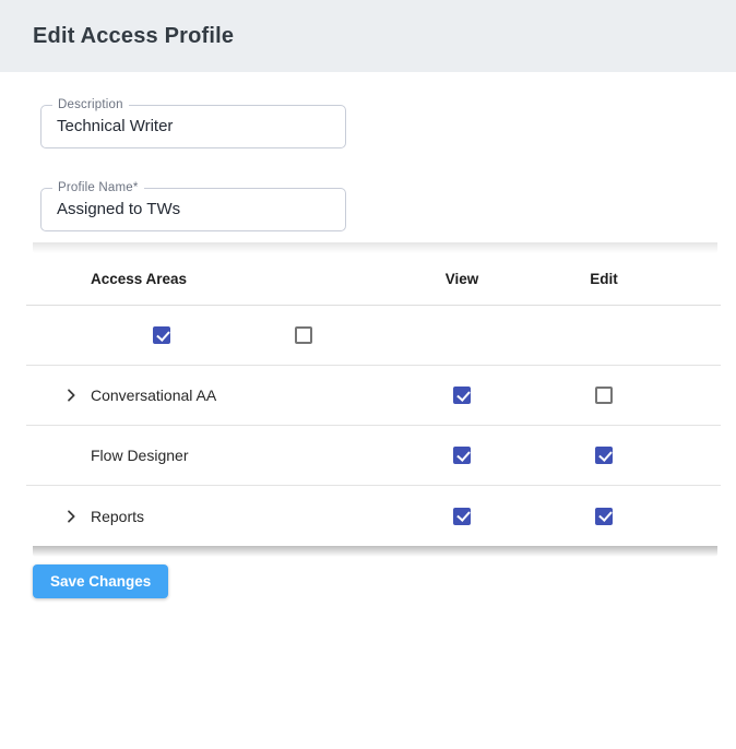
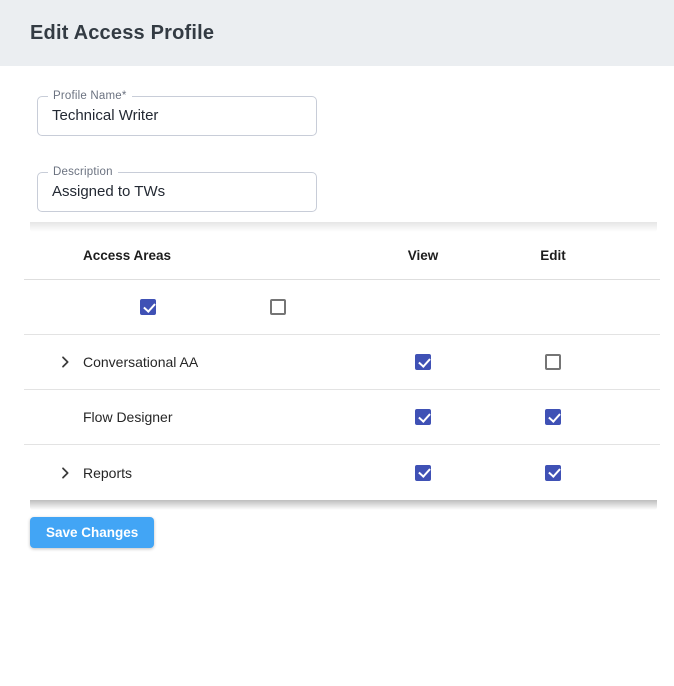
  Edit Access Profile
- Description
+ Profile Name*
  Technical Writer
- Profile Name*
+ Description
  Assigned to TWs
  Access Areas
  View
  Edit
  Conversational AA
  Flow Designer
  Reports
  Save Changes
